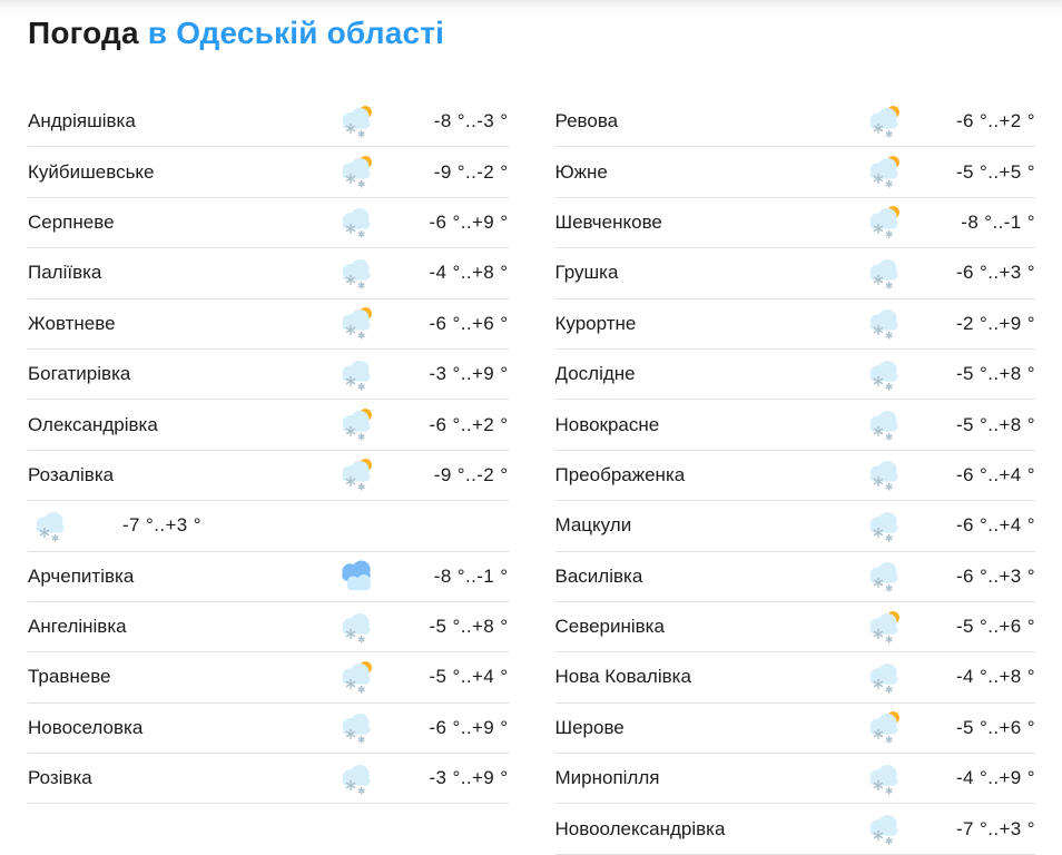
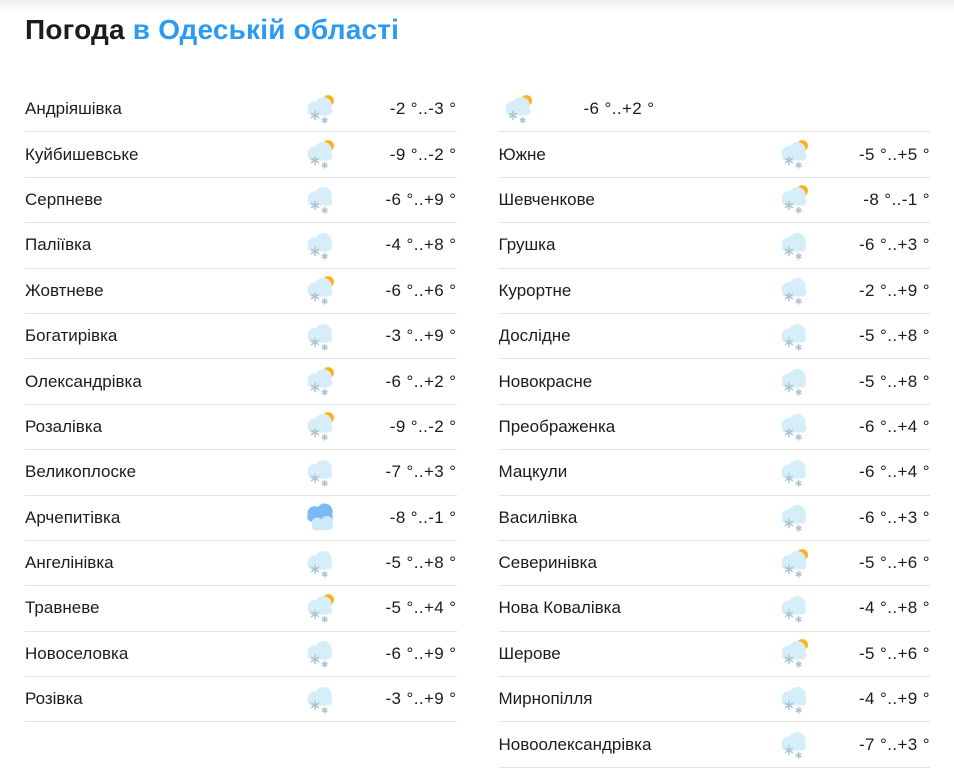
  Погода в Одеській області
  Андріяшівка
- -8 °..-3 °
+ -2 °..-3 °
  Куйбишевське
  -9 °..-2 °
  Серпневе
  -6 °..+9 °
  Паліївка
  -4 °..+8 °
  Жовтневе
  -6 °..+6 °
  Богатирівка
  -3 °..+9 °
  Олександрівка
  -6 °..+2 °
  Розалівка
  -9 °..-2 °
+ Великоплоске
  -7 °..+3 °
  Арчепитівка
  -8 °..-1 °
  Ангелінівка
  -5 °..+8 °
  Травневе
  -5 °..+4 °
  Новоселовка
  -6 °..+9 °
  Розівка
  -3 °..+9 °
- Ревова
  -6 °..+2 °
  Южне
  -5 °..+5 °
  Шевченкове
  -8 °..-1 °
  Грушка
  -6 °..+3 °
  Курортне
  -2 °..+9 °
  Дослідне
  -5 °..+8 °
  Новокрасне
  -5 °..+8 °
  Преображенка
  -6 °..+4 °
  Мацкули
  -6 °..+4 °
  Василівка
  -6 °..+3 °
  Северинівка
  -5 °..+6 °
  Нова Ковалівка
  -4 °..+8 °
  Шерове
  -5 °..+6 °
  Мирнопілля
  -4 °..+9 °
  Новоолександрівка
  -7 °..+3 °
